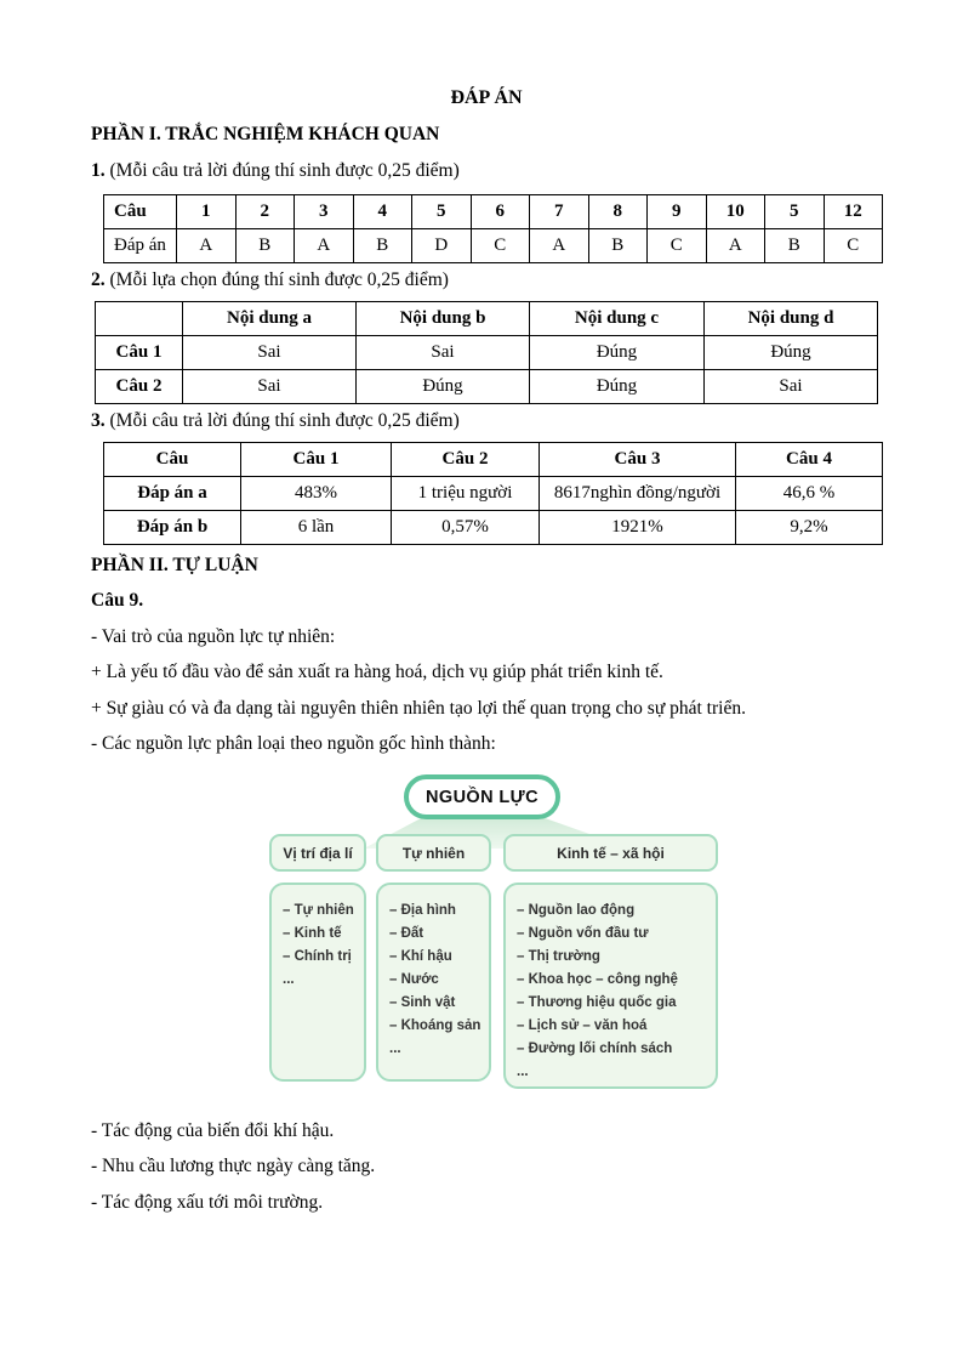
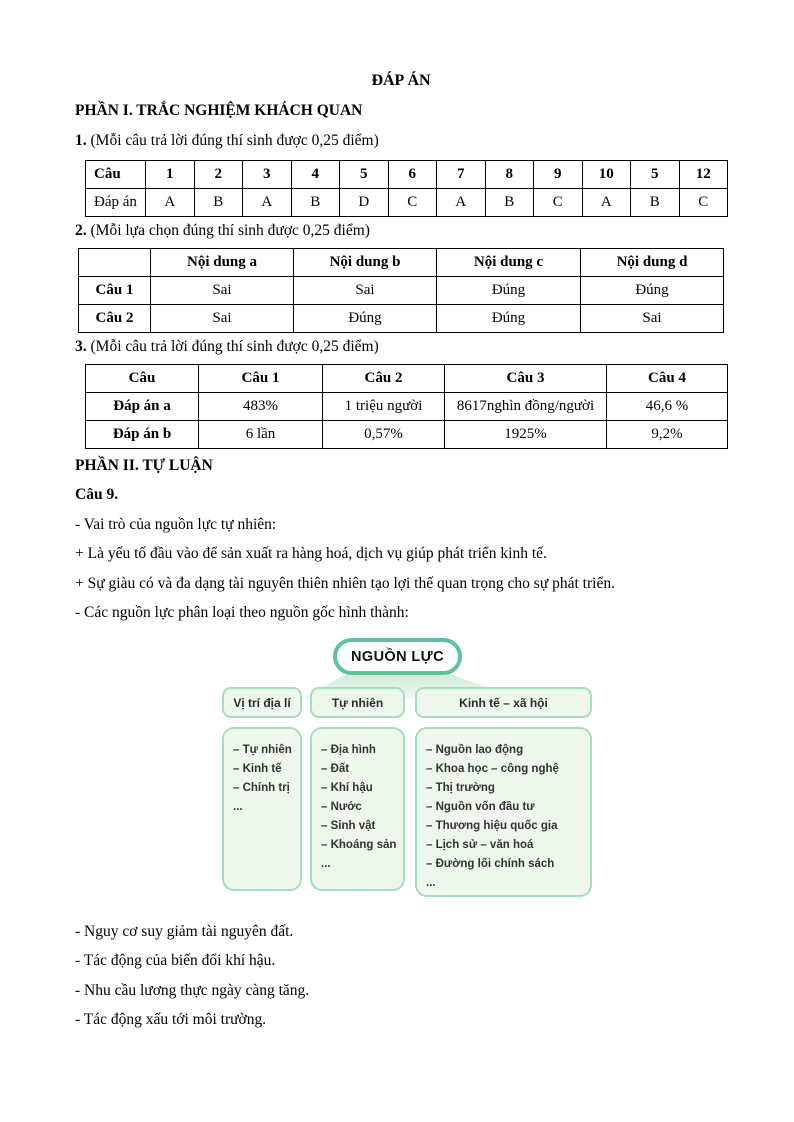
  ĐÁP ÁN
  PHẦN I. TRẮC NGHIỆM KHÁCH QUAN
  1. (Mỗi câu trả lời đúng thí sinh được 0,25 điểm)
  Câu	1	2	3	4	5	6	7	8	9	10	5	12
  Đáp án	A	B	A	B	D	C	A	B	C	A	B	C
  2. (Mỗi lựa chọn đúng thí sinh được 0,25 điểm)
  	Nội dung a	Nội dung b	Nội dung c	Nội dung d
  Câu 1	Sai	Sai	Đúng	Đúng
  Câu 2	Sai	Đúng	Đúng	Sai
  3. (Mỗi câu trả lời đúng thí sinh được 0,25 điểm)
  Câu	Câu 1	Câu 2	Câu 3	Câu 4
  Đáp án a	483%	1 triệu người	8617nghìn đồng/người	46,6 %
- Đáp án b	6 lần	0,57%	1921%	9,2%
+ Đáp án b	6 lần	0,57%	1925%	9,2%
  PHẦN II. TỰ LUẬN
  Câu 9.
  - Vai trò của nguồn lực tự nhiên:
  + Là yếu tố đầu vào để sản xuất ra hàng hoá, dịch vụ giúp phát triển kinh tế.
  + Sự giàu có và đa dạng tài nguyên thiên nhiên tạo lợi thế quan trọng cho sự phát triển.
  - Các nguồn lực phân loại theo nguồn gốc hình thành:
  NGUỒN LỰC
  Vị trí địa lí
  Tự nhiên
  Kinh tế – xã hội
  – Tự nhiên
  – Kinh tế
  – Chính trị
  ...
  – Địa hình
  – Đất
  – Khí hậu
  – Nước
  – Sinh vật
  – Khoáng sản
  ...
  – Nguồn lao động
- – Nguồn vốn đầu tư
+ – Khoa học – công nghệ
  – Thị trường
- – Khoa học – công nghệ
+ – Nguồn vốn đầu tư
  – Thương hiệu quốc gia
  – Lịch sử – văn hoá
  – Đường lối chính sách
  ...
+ - Nguy cơ suy giảm tài nguyên đất.
  - Tác động của biến đổi khí hậu.
  - Nhu cầu lương thực ngày càng tăng.
  - Tác động xấu tới môi trường.
